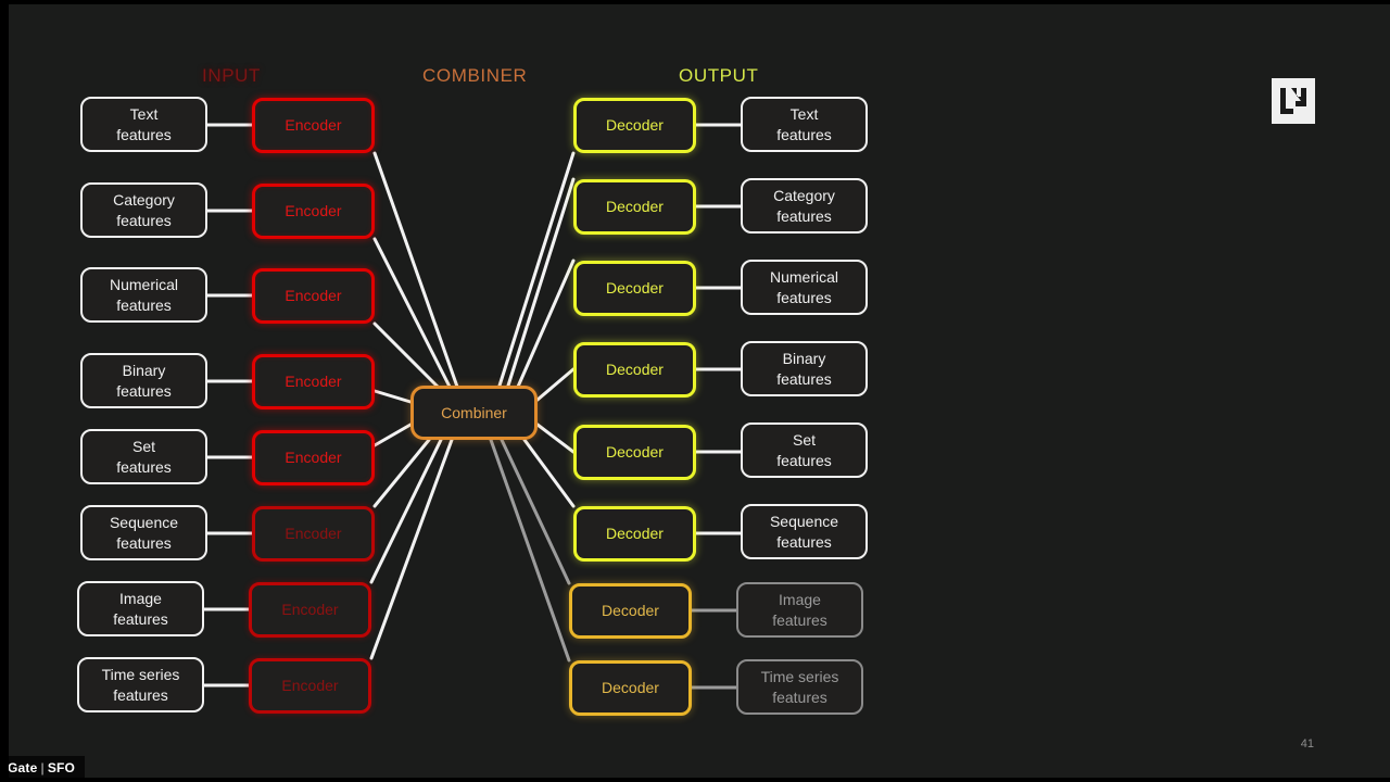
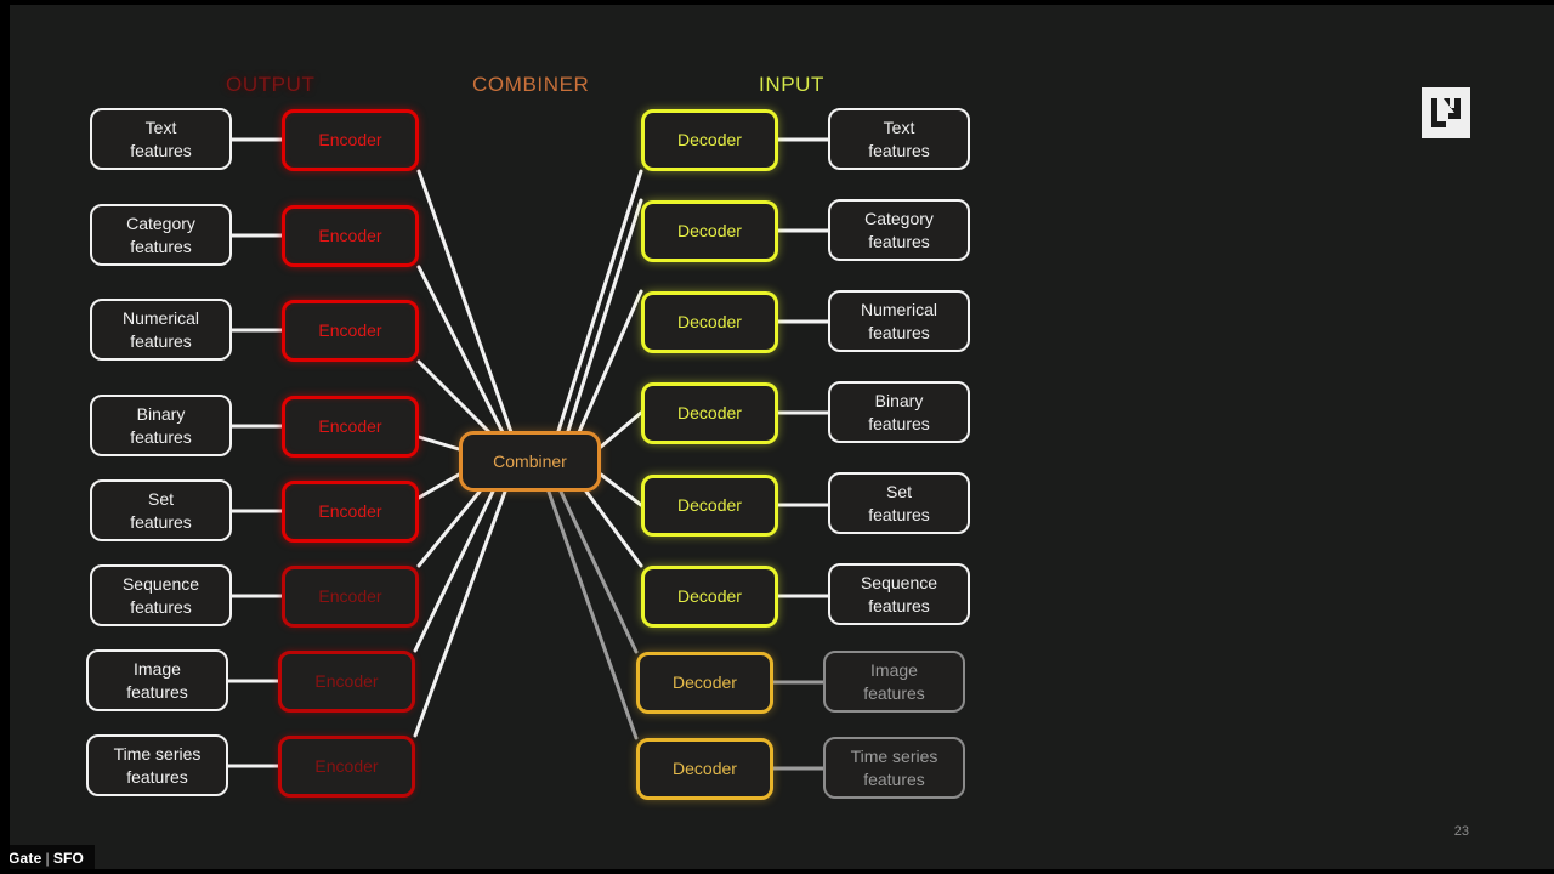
- INPUT
+ OUTPUT
  COMBINER
- OUTPUT
+ INPUT
  Text
  features
  Category
  features
  Numerical
  features
  Binary
  features
  Set
  features
  Sequence
  features
  Image
  features
  Time series
  features
  Encoder
  Encoder
  Encoder
  Encoder
  Encoder
  Encoder
  Encoder
  Encoder
  Combiner
  Decoder
  Decoder
  Decoder
  Decoder
  Decoder
  Decoder
  Decoder
  Decoder
  Text
  features
  Category
  features
  Numerical
  features
  Binary
  features
  Set
  features
  Sequence
  features
  Image
  features
  Time series
  features
  Gate | SFO
- 41
+ 23
